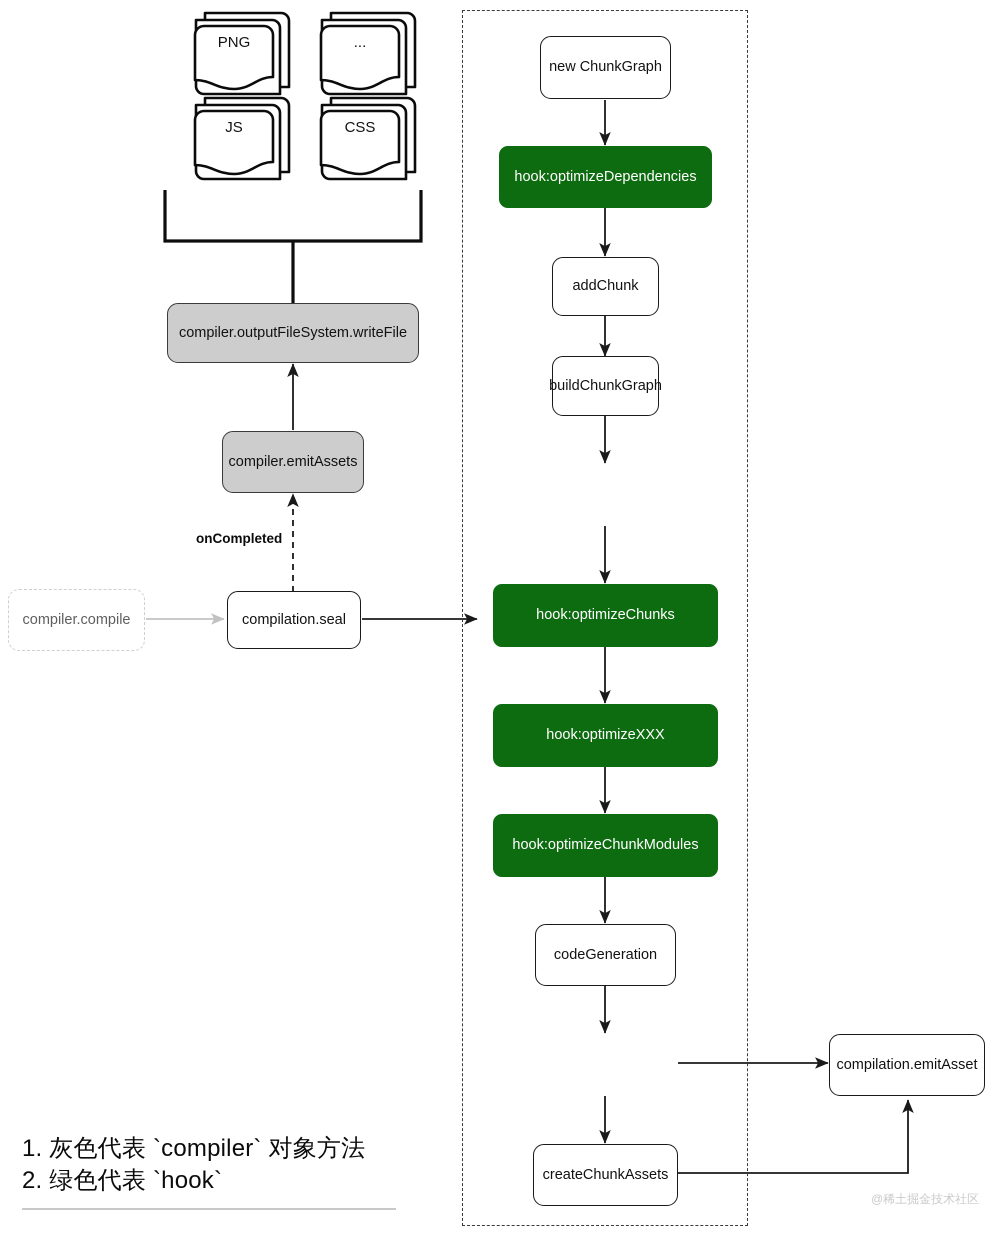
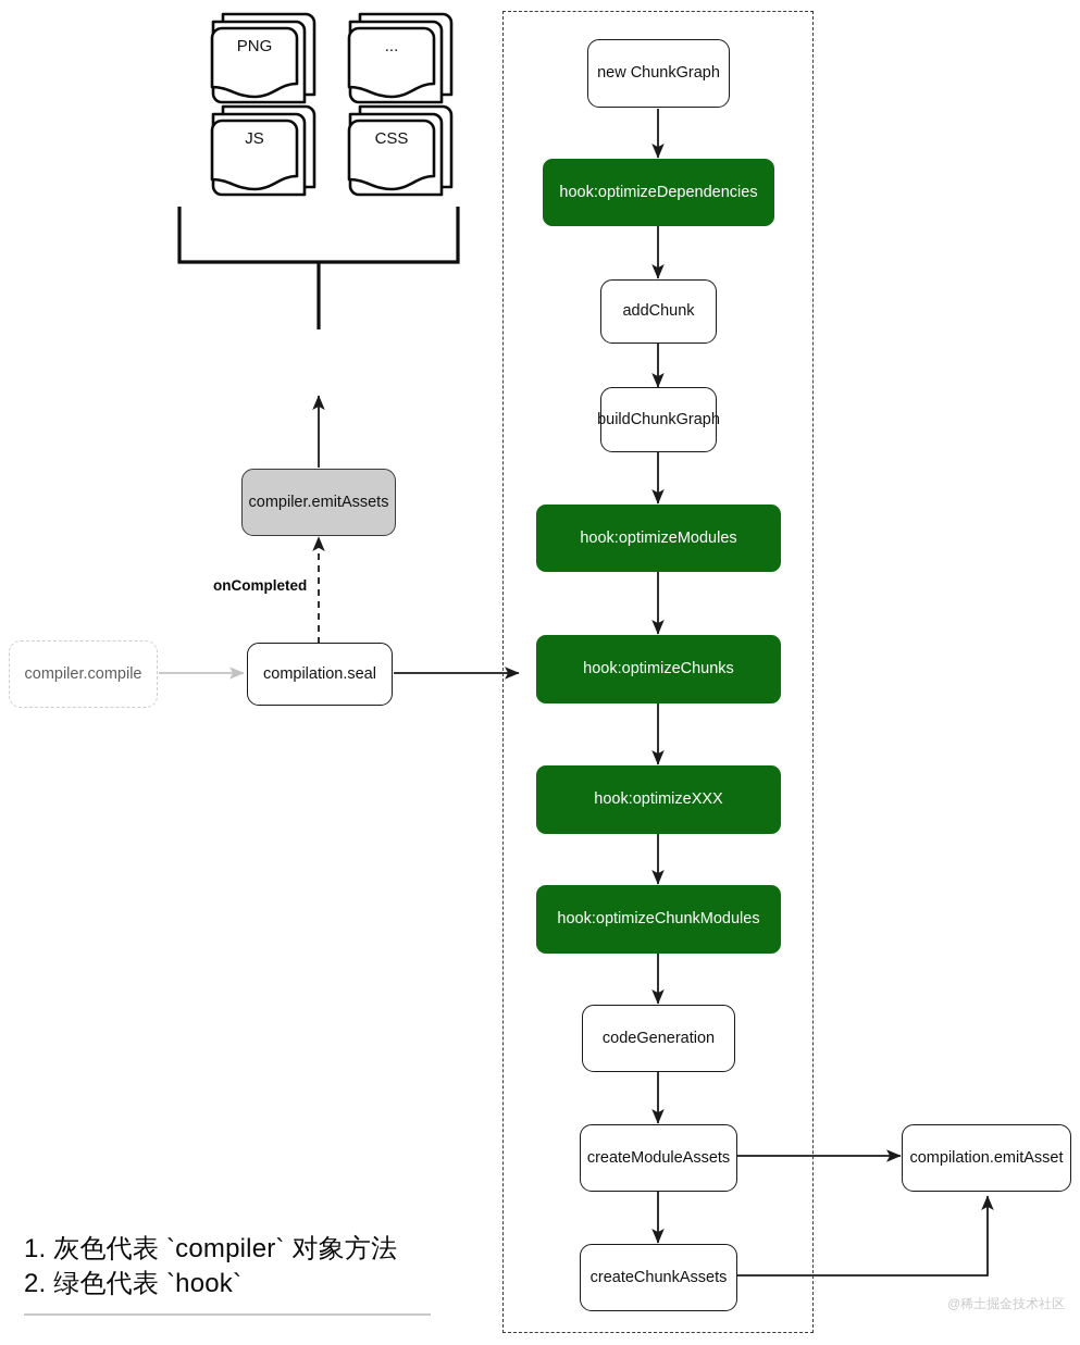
  PNG
  ...
  JS
  CSS
- compiler.outputFileSystem.writeFile
  compiler.emitAssets
  compiler.compile
  compilation.seal
  onCompleted
  new ChunkGraph
  hook:optimizeDependencies
  addChunk
  buildChunkGraph
+ hook:optimizeModules
  hook:optimizeChunks
  hook:optimizeXXX
  hook:optimizeChunkModules
  codeGeneration
+ createModuleAssets
  createChunkAssets
  compilation.emitAsset
  1. 灰色代表 `compiler` 对象方法
  2. 绿色代表 `hook`
  @稀土掘金技术社区
